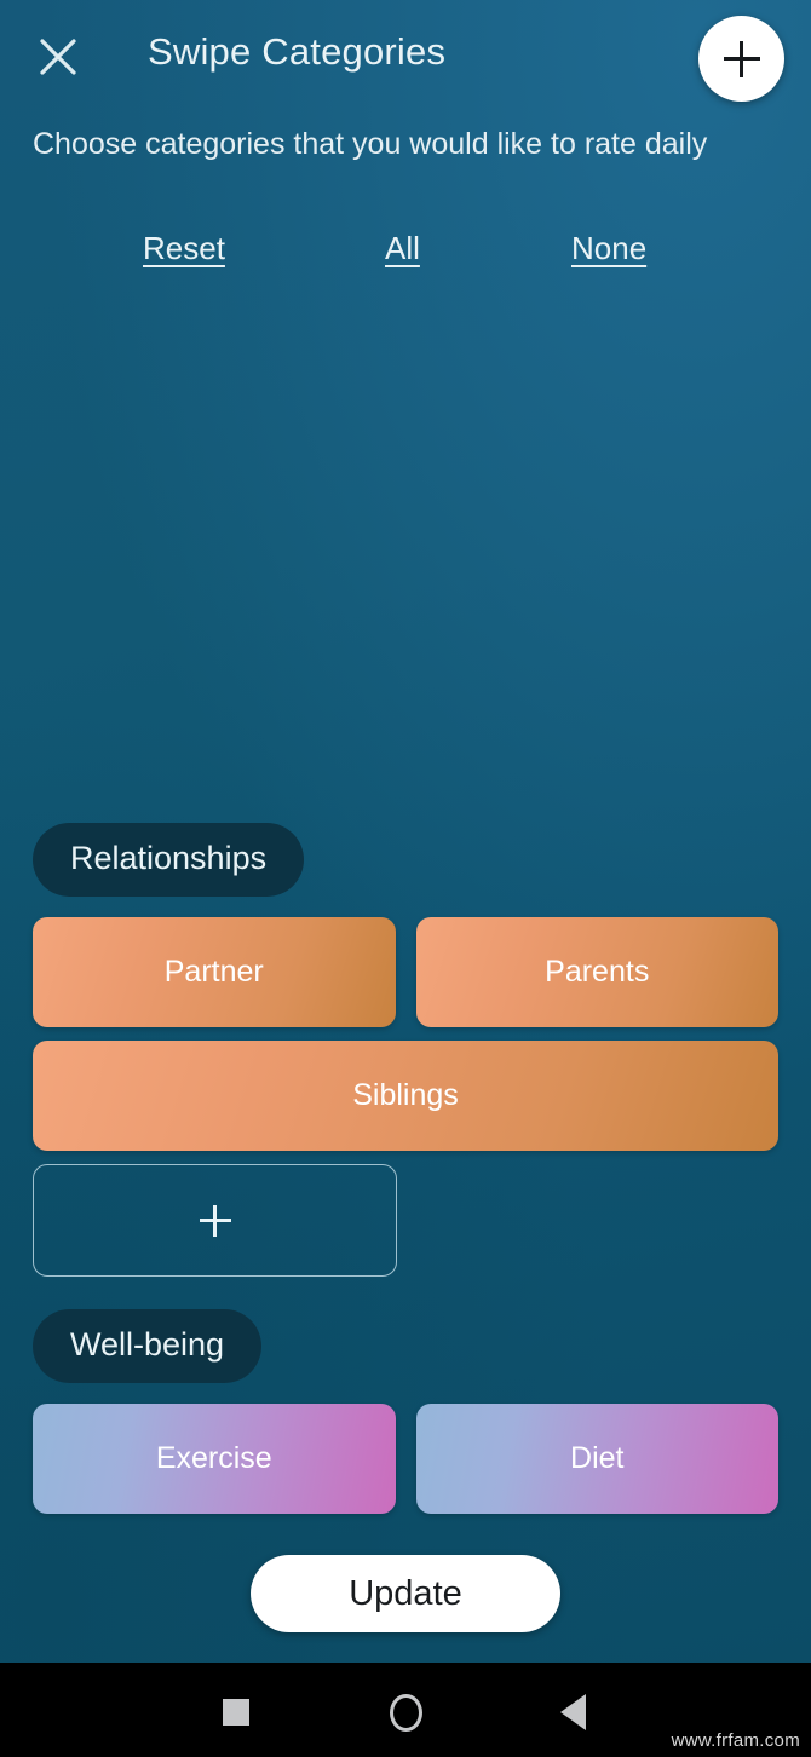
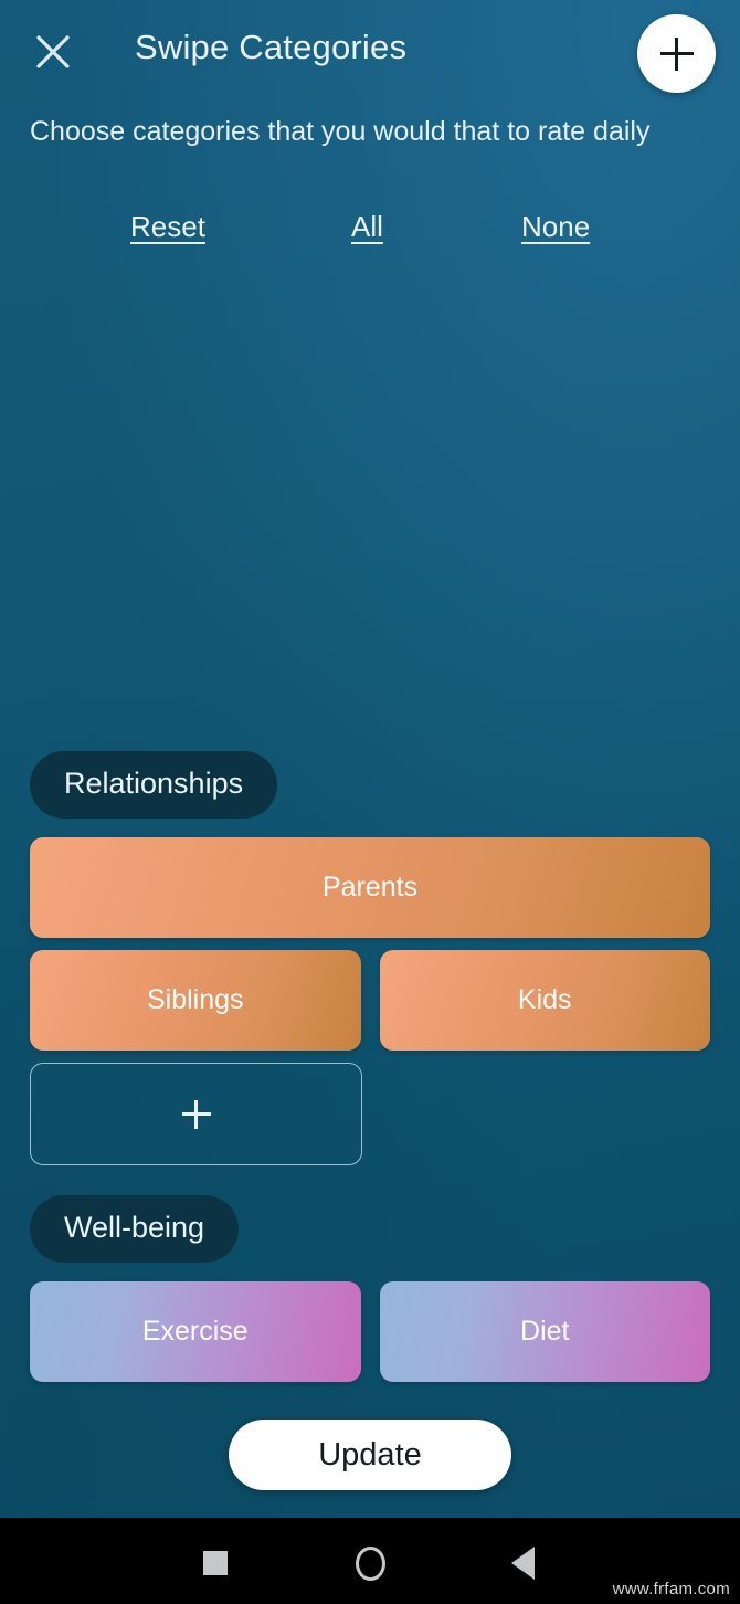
  Swipe Categories
- Choose categories that you would like to rate daily
+ Choose categories that you would that to rate daily
  Reset
  All
  None
  Relationships
- Partner
  Parents
  Siblings
+ Kids
  Well-being
  Exercise
  Diet
  Update
  www.frfam.com
